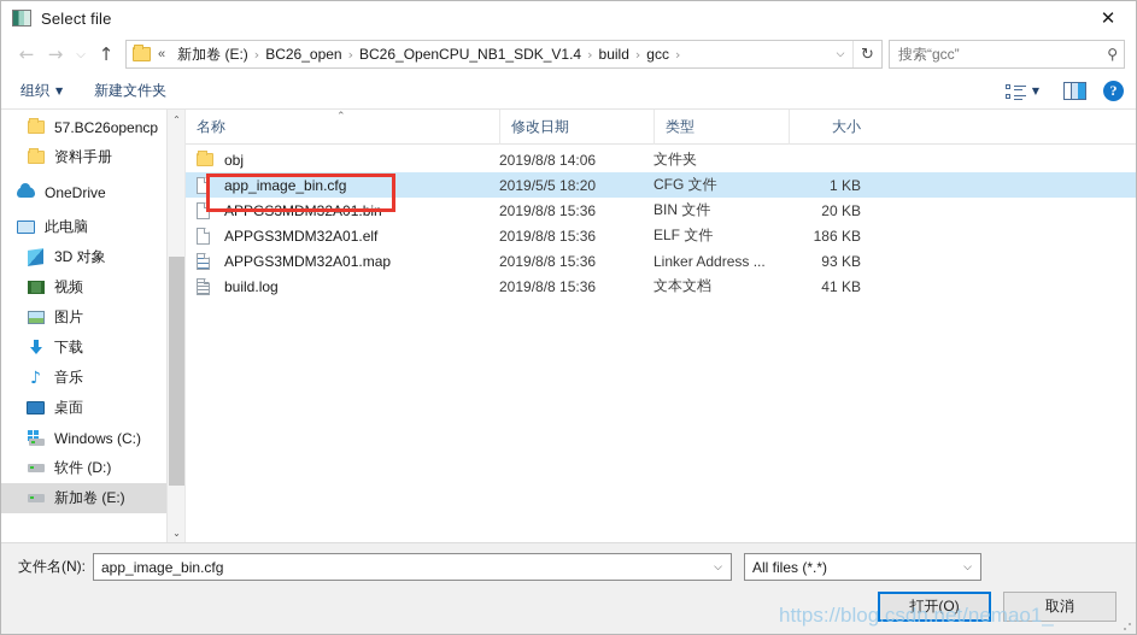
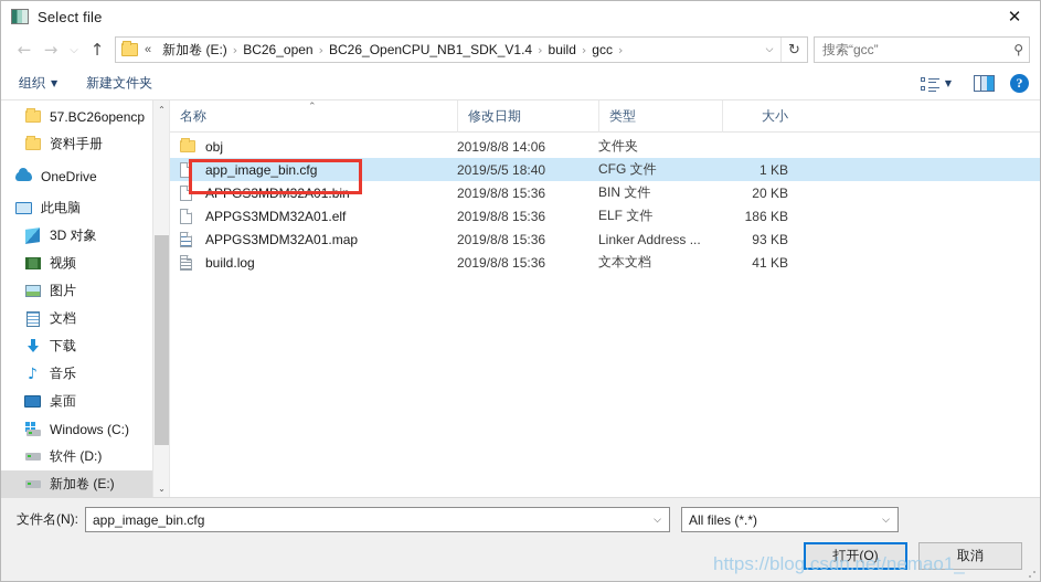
  Select file
  ✕
  ←
  →
  ⌵
  ↑
  «
  新加卷 (E:)
  ›
  BC26_open
  ›
  BC26_OpenCPU_NB1_SDK_V1.4
  ›
  build
  ›
  gcc
  ›
  ⌵
  ↻
  搜索“gcc”
  ⚲
  组织
  ▼
  新建文件夹
  ▼
  ?
  57.BC26opencp
  资料手册
  OneDrive
  此电脑
  3D 对象
  视频
  图片
+ 文档
  下载
  ♪
  音乐
  桌面
  Windows (C:)
  软件 (D:)
  新加卷 (E:)
  ⌃
  ⌄
  名称
  ⌃
  修改日期
  类型
  大小
  obj
  2019/8/8 14:06
  文件夹
  app_image_bin.cfg
- 2019/5/5 18:20
+ 2019/5/5 18:40
  CFG 文件
  1 KB
  APPGS3MDM32A01.bin
  2019/8/8 15:36
  BIN 文件
  20 KB
  APPGS3MDM32A01.elf
  2019/8/8 15:36
  ELF 文件
  186 KB
  APPGS3MDM32A01.map
  2019/8/8 15:36
  Linker Address ...
  93 KB
  build.log
  2019/8/8 15:36
  文本文档
  41 KB
  文件名(N):
  app_image_bin.cfg
  ⌵
  All files (*.*)
  ⌵
  打开(O)
  取消
  https://blog.csdn.net/nemao1_
